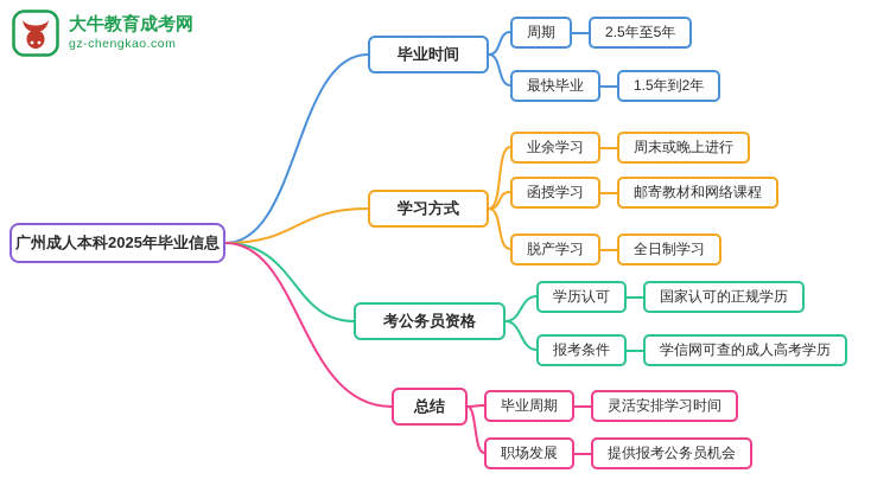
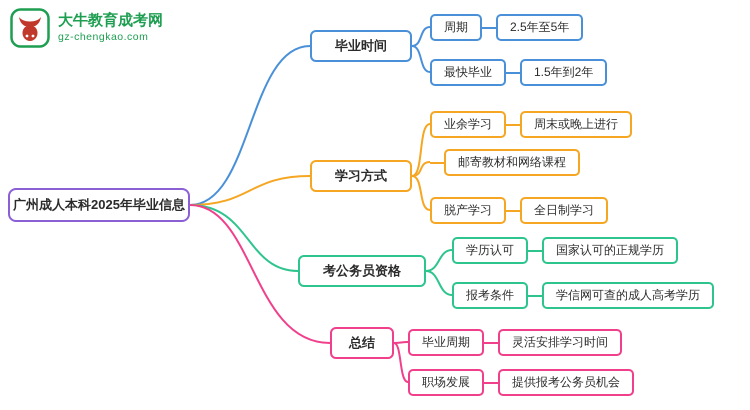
  大牛教育成考网
  gz-chengkao.com
  广州成人本科2025年毕业信息
  毕业时间
  学习方式
  考公务员资格
  总结
  周期
  2.5年至5年
  最快毕业
  1.5年到2年
  业余学习
  周末或晚上进行
- 函授学习
  邮寄教材和网络课程
  脱产学习
  全日制学习
  学历认可
  国家认可的正规学历
  报考条件
  学信网可查的成人高考学历
  毕业周期
  灵活安排学习时间
  职场发展
  提供报考公务员机会
